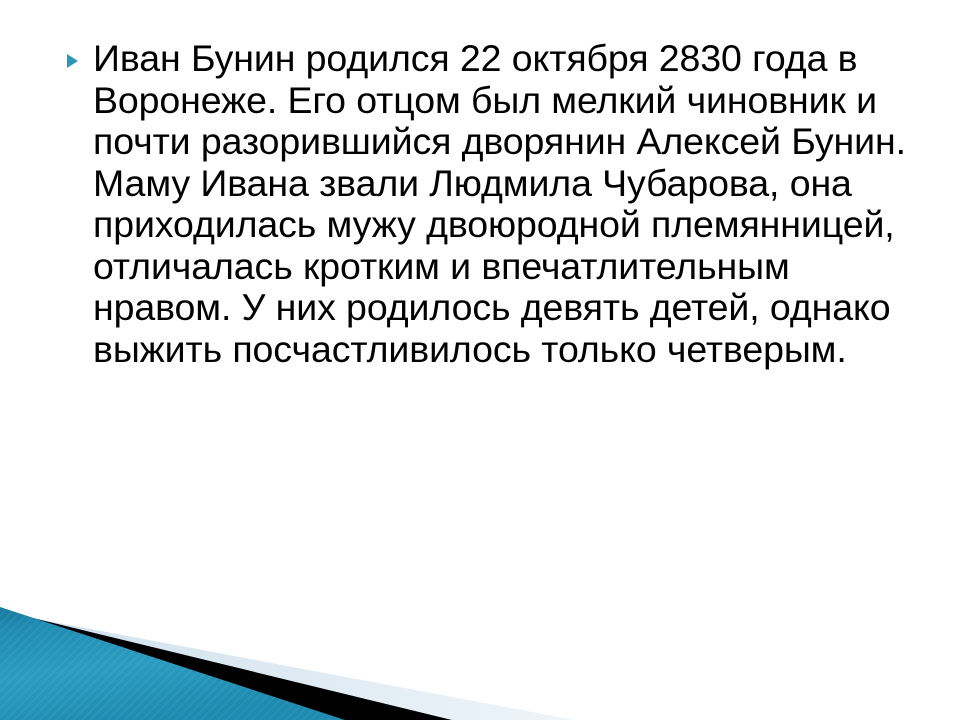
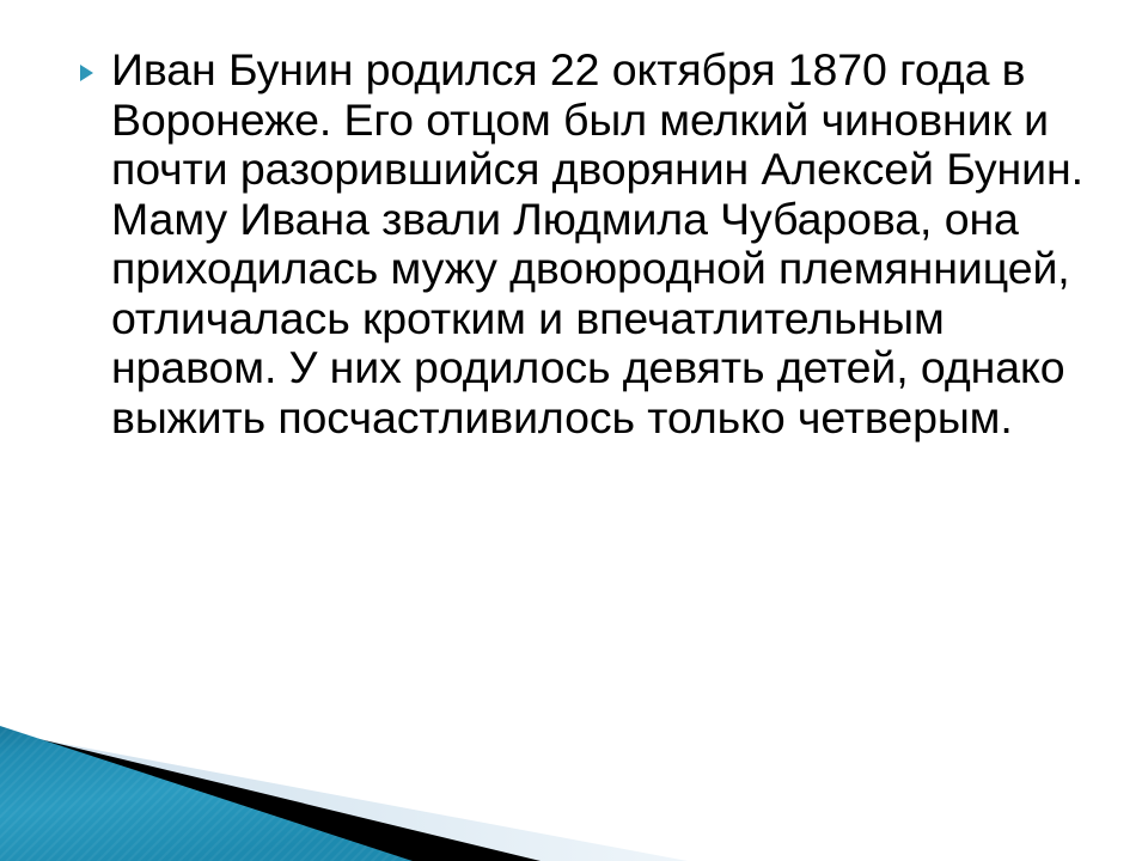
- Иван Бунин родился 22 октября 2830 года в Воронеже. Его отцом был мелкий чиновник и почти разорившийся дворянин Алексей Бунин. Маму Ивана звали Людмила Чубарова, она приходилась мужу двоюродной племянницей, отличалась кротким и впечатлительным нравом. У них родилось девять детей, однако выжить посчастливилось только четверым.
+ Иван Бунин родился 22 октября 1870 года в Воронеже. Его отцом был мелкий чиновник и почти разорившийся дворянин Алексей Бунин. Маму Ивана звали Людмила Чубарова, она приходилась мужу двоюродной племянницей, отличалась кротким и впечатлительным нравом. У них родилось девять детей, однако выжить посчастливилось только четверым.
